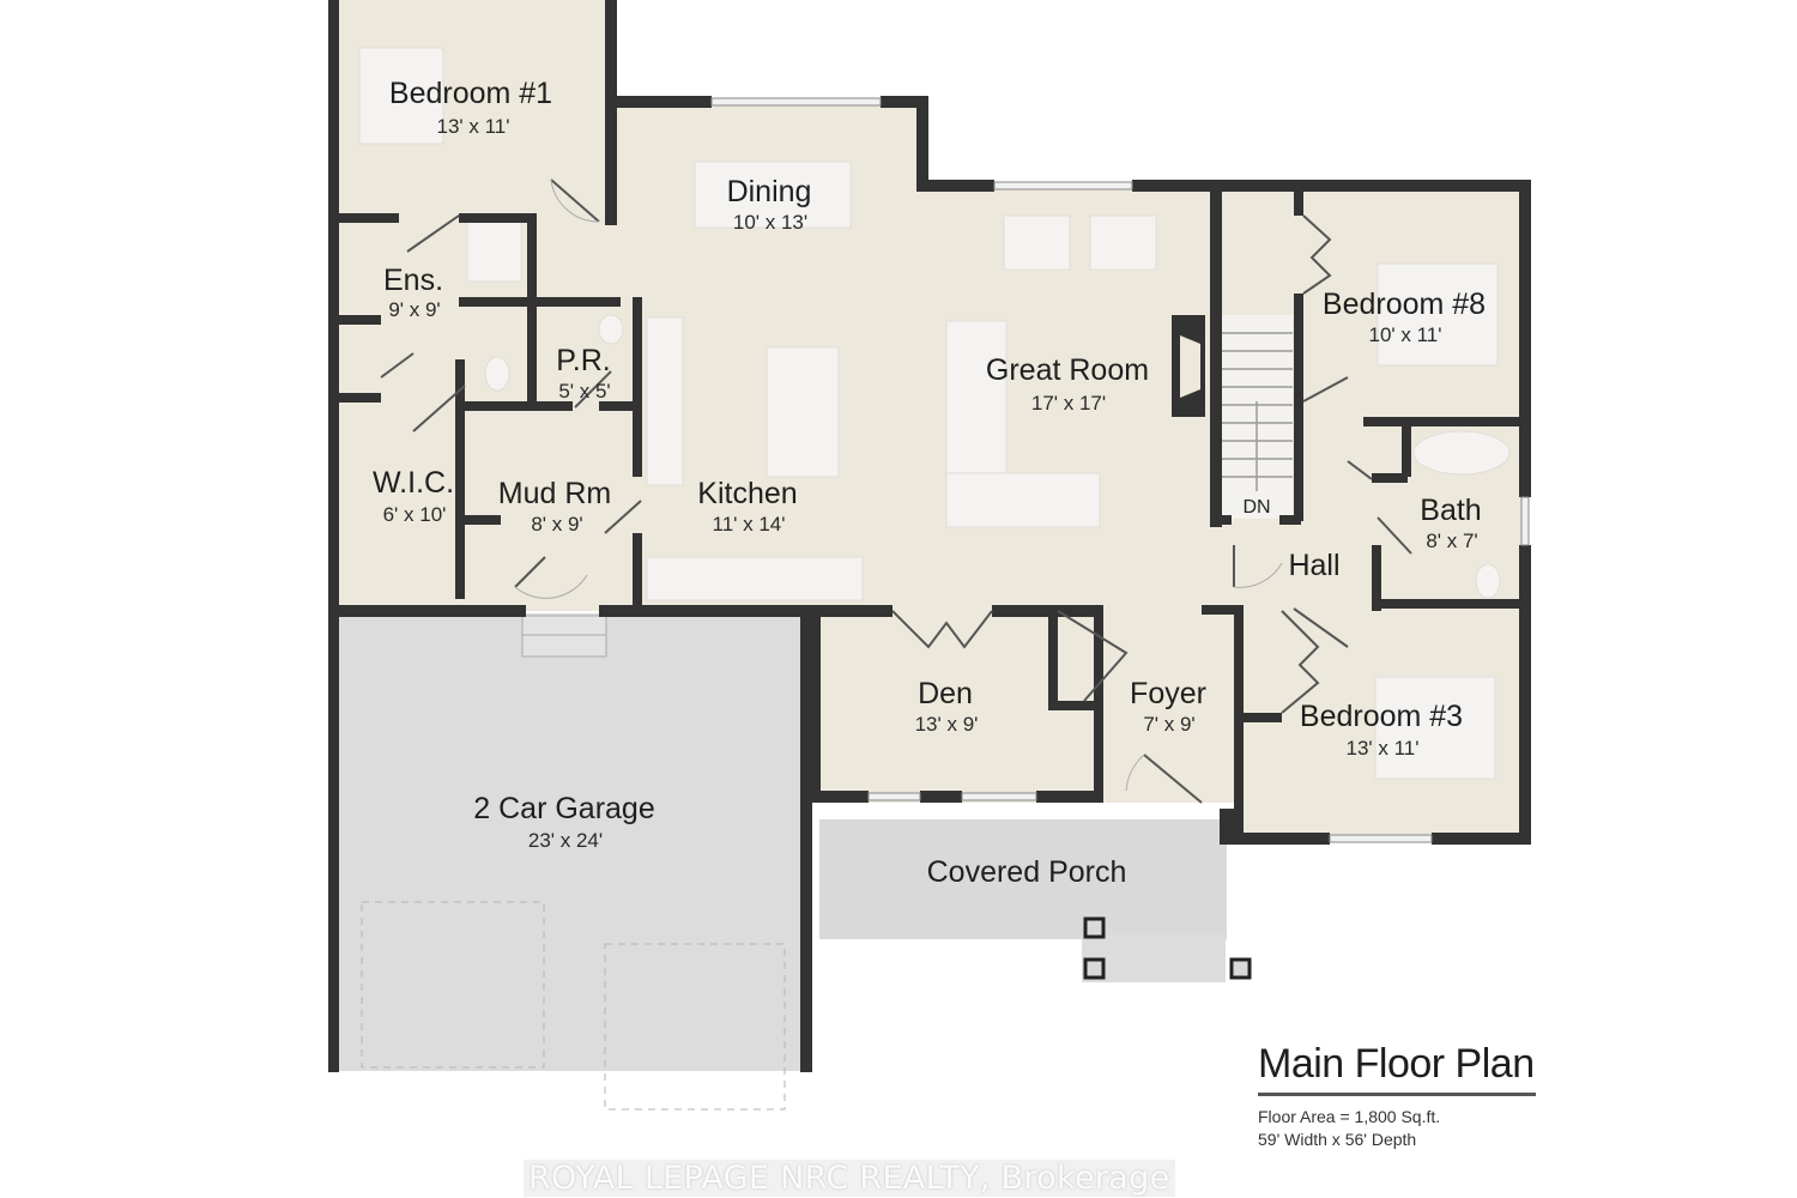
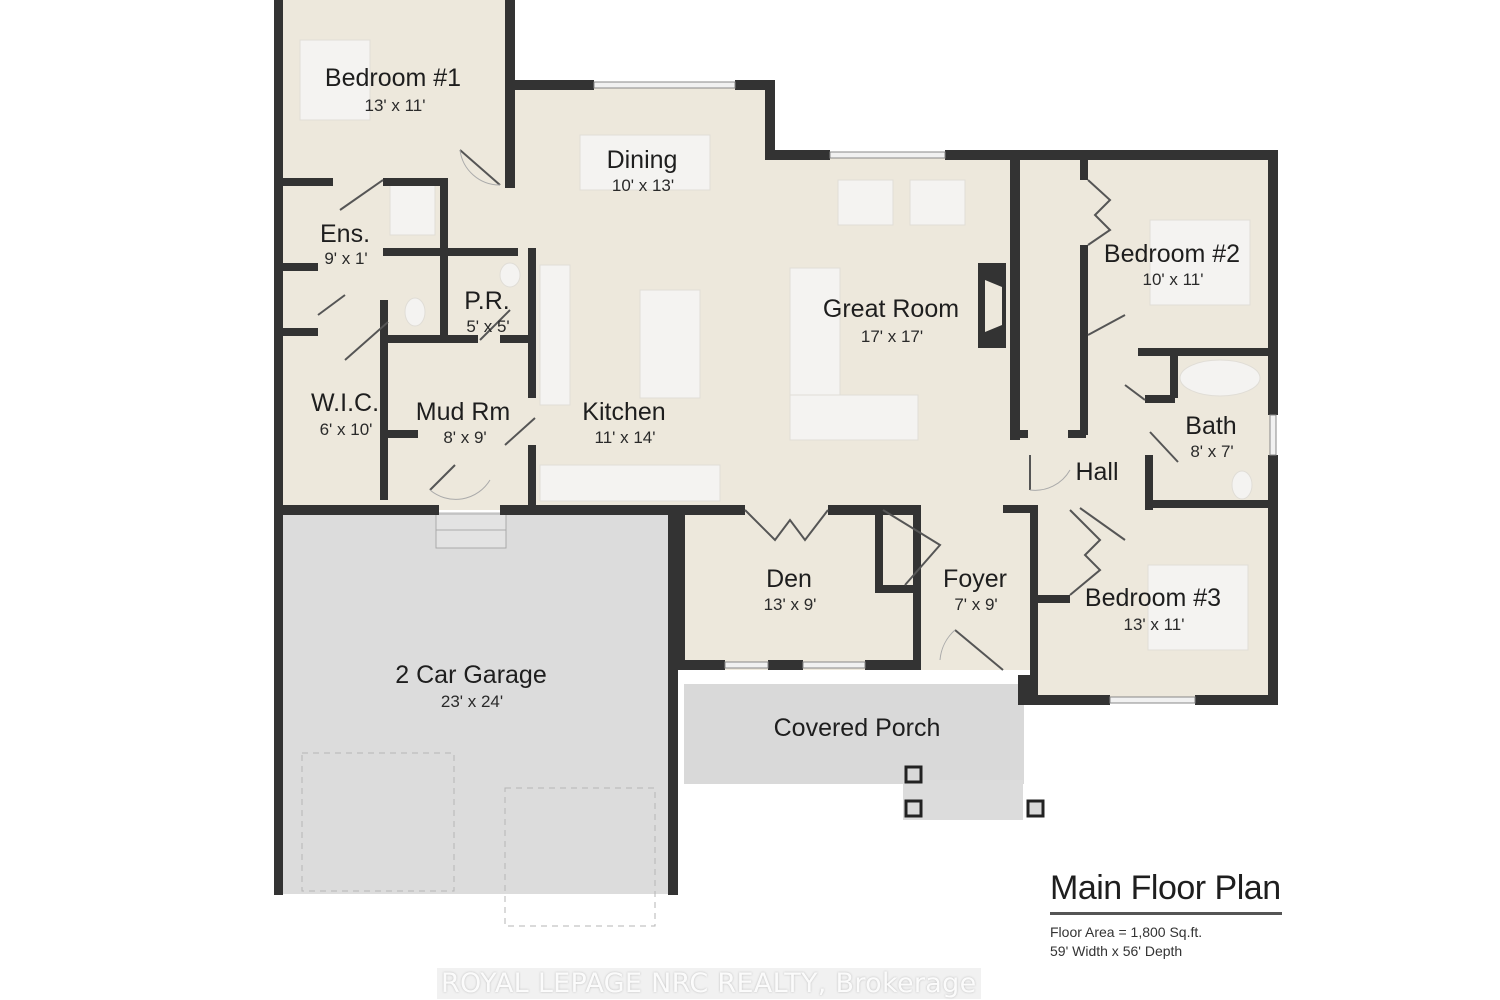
- DN
  Bedroom #1
  13' x 11'
  Dining
  10' x 13'
  Ens.
- 9' x 9'
+ 9' x 1'
  P.R.
  5' x 5'
  W.I.C.
  6' x 10'
  Mud Rm
  8' x 9'
  Kitchen
  11' x 14'
  Great Room
  17' x 17'
- Bedroom #8
+ Bedroom #2
  10' x 11'
  Bath
  8' x 7'
  Hall
  Den
  13' x 9'
  Foyer
  7' x 9'
  Bedroom #3
  13' x 11'
  2 Car Garage
  23' x 24'
  Covered Porch
  Main Floor Plan
  Floor Area = 1,800 Sq.ft.
  59' Width x 56' Depth
  ROYAL LEPAGE NRC REALTY, Brokerage
